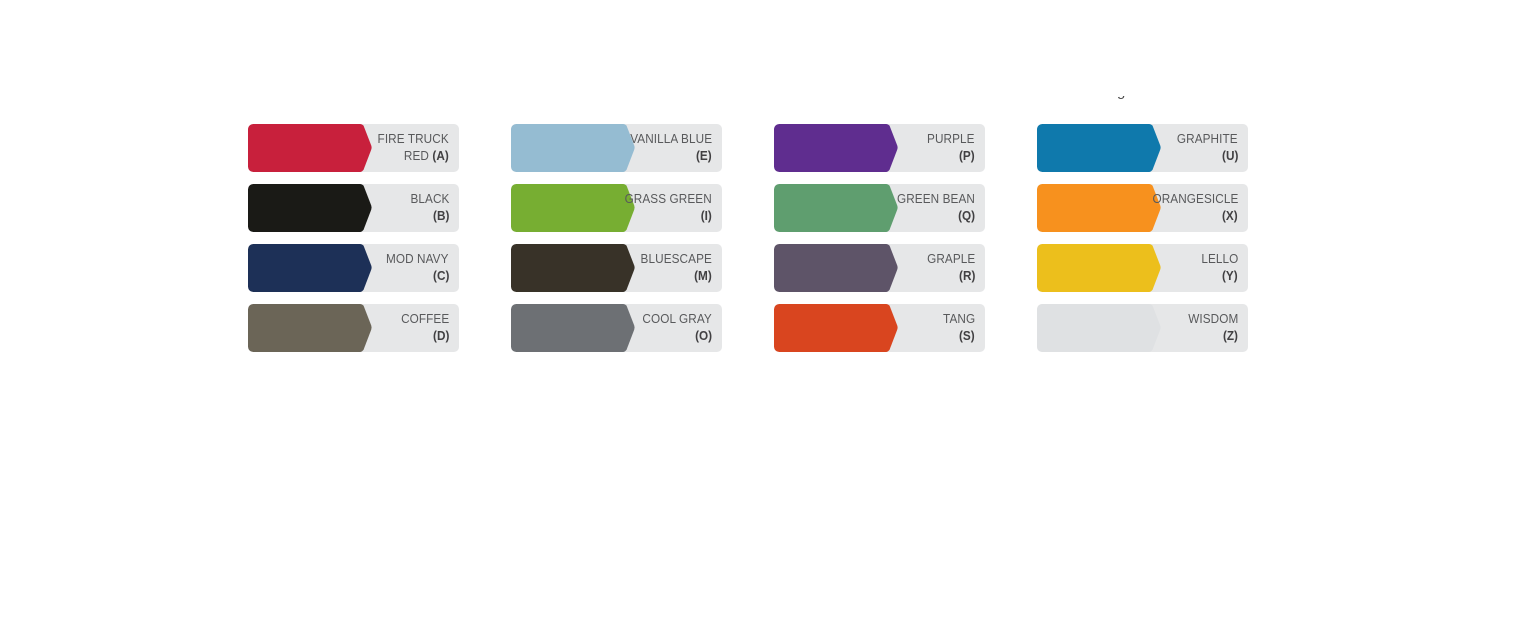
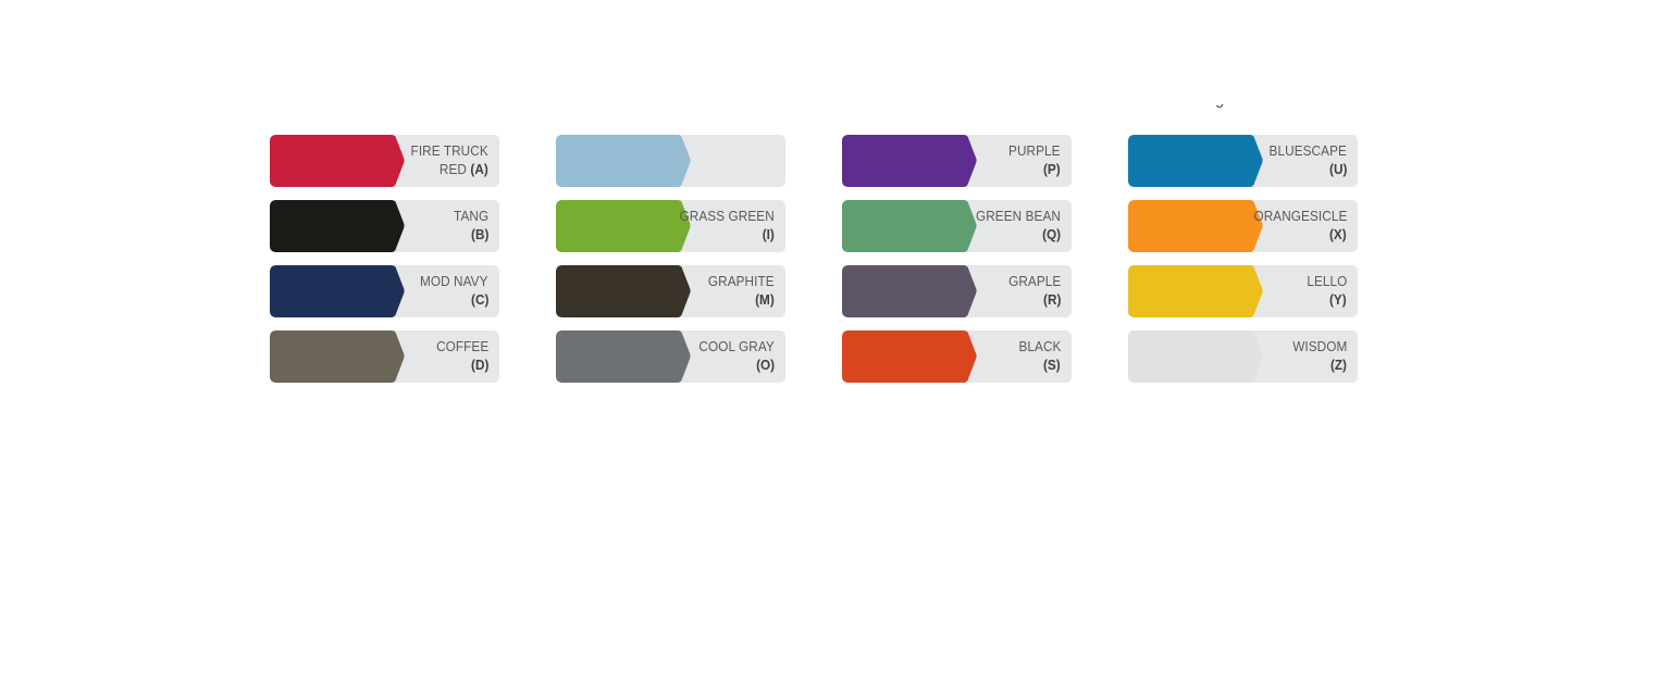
  FIRE TRUCK
  RED (A)
- VANILLA BLUE
- (E)
  PURPLE
  (P)
- GRAPHITE
+ BLUESCAPE
  (U)
- BLACK
+ TANG
  (B)
  GRASS GREEN
  (I)
  GREEN BEAN
  (Q)
  ORANGESICLE
  (X)
  MOD NAVY
  (C)
- BLUESCAPE
+ GRAPHITE
  (M)
  GRAPLE
  (R)
  LELLO
  (Y)
  COFFEE
  (D)
  COOL GRAY
  (O)
- TANG
+ BLACK
  (S)
  WISDOM
  (Z)
